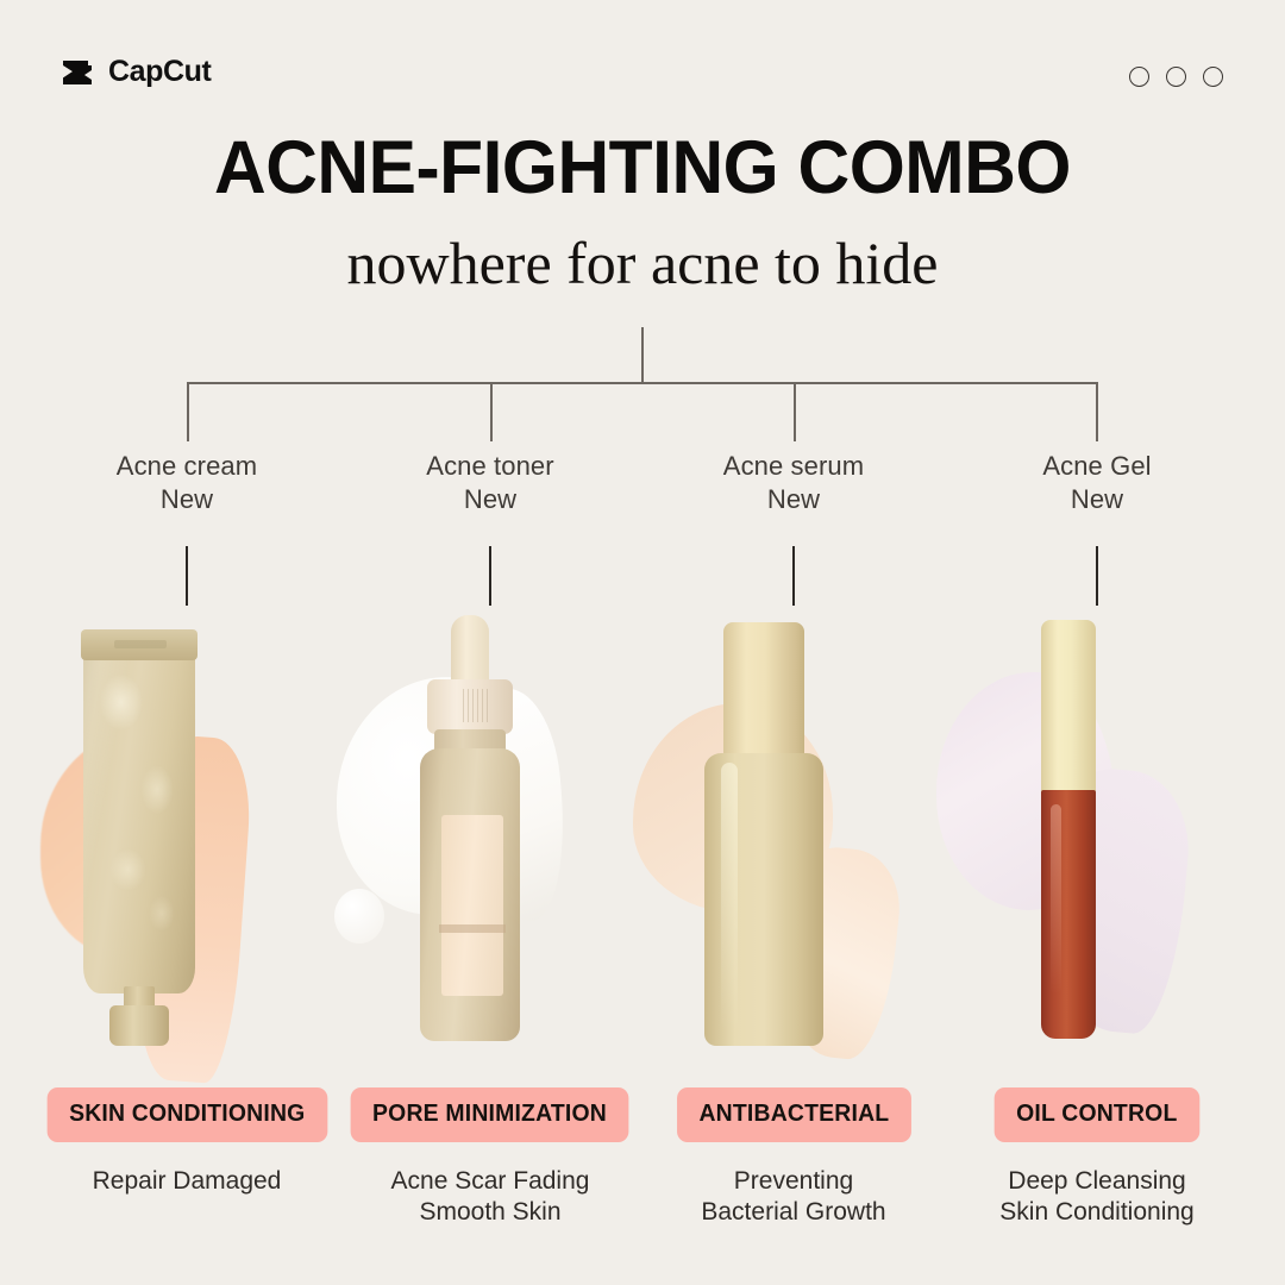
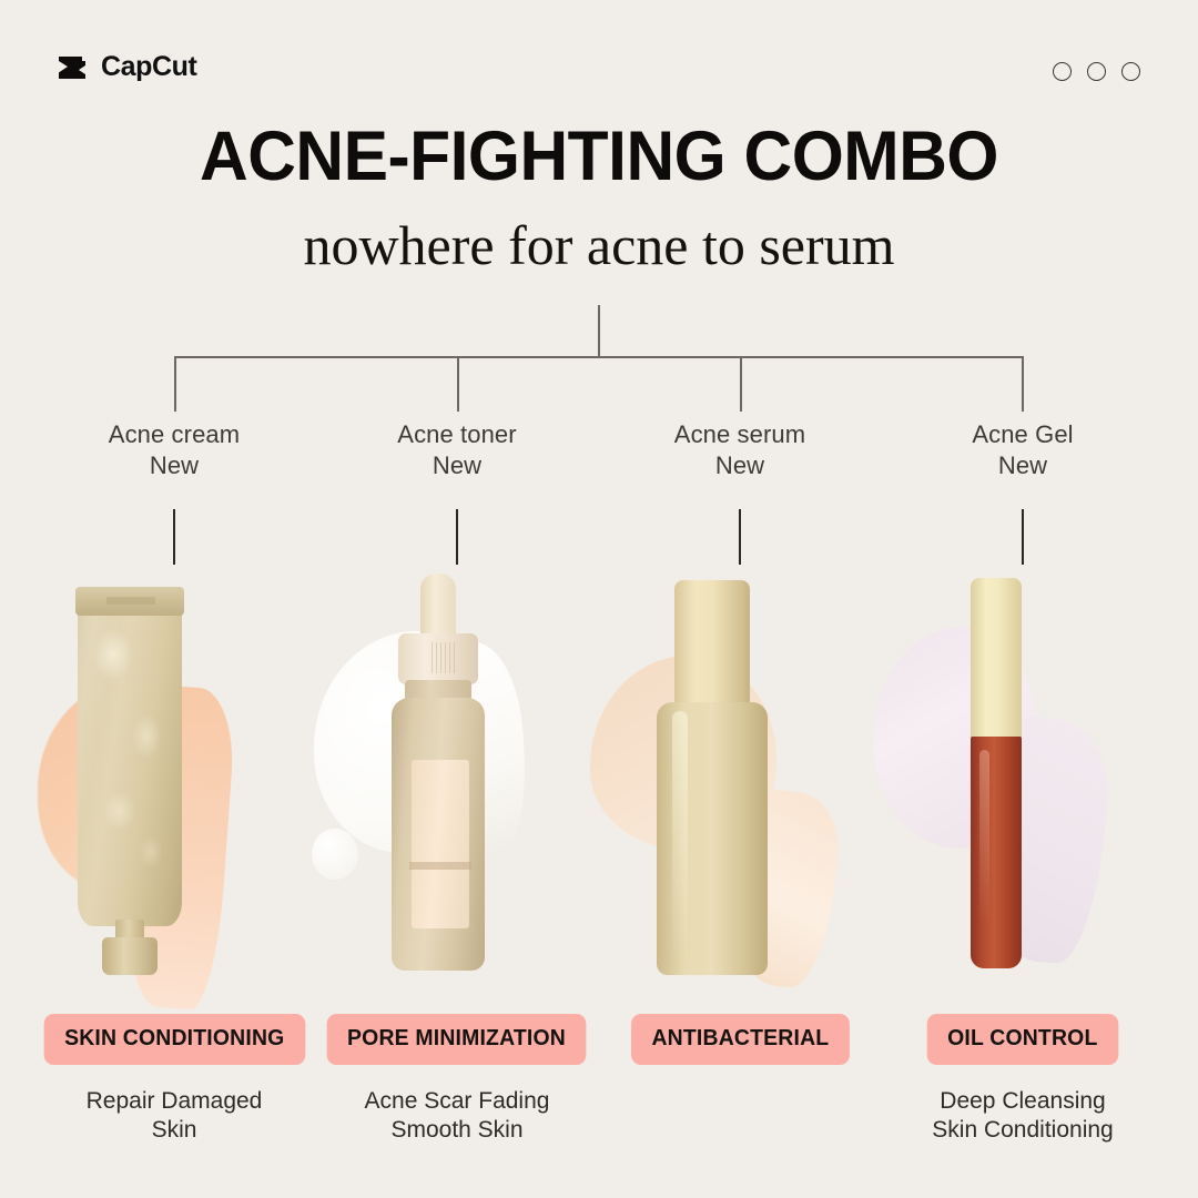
  CapCut
  ACNE-FIGHTING COMBO
- nowhere for acne to hide
+ nowhere for acne to serum
  Acne cream
  New
  SKIN CONDITIONING
  Repair Damaged
+ Skin
  Acne toner
  New
  PORE MINIMIZATION
  Acne Scar Fading
  Smooth Skin
  Acne serum
  New
  ANTIBACTERIAL
- Preventing
- Bacterial Growth
  Acne Gel
  New
  OIL CONTROL
  Deep Cleansing
  Skin Conditioning
